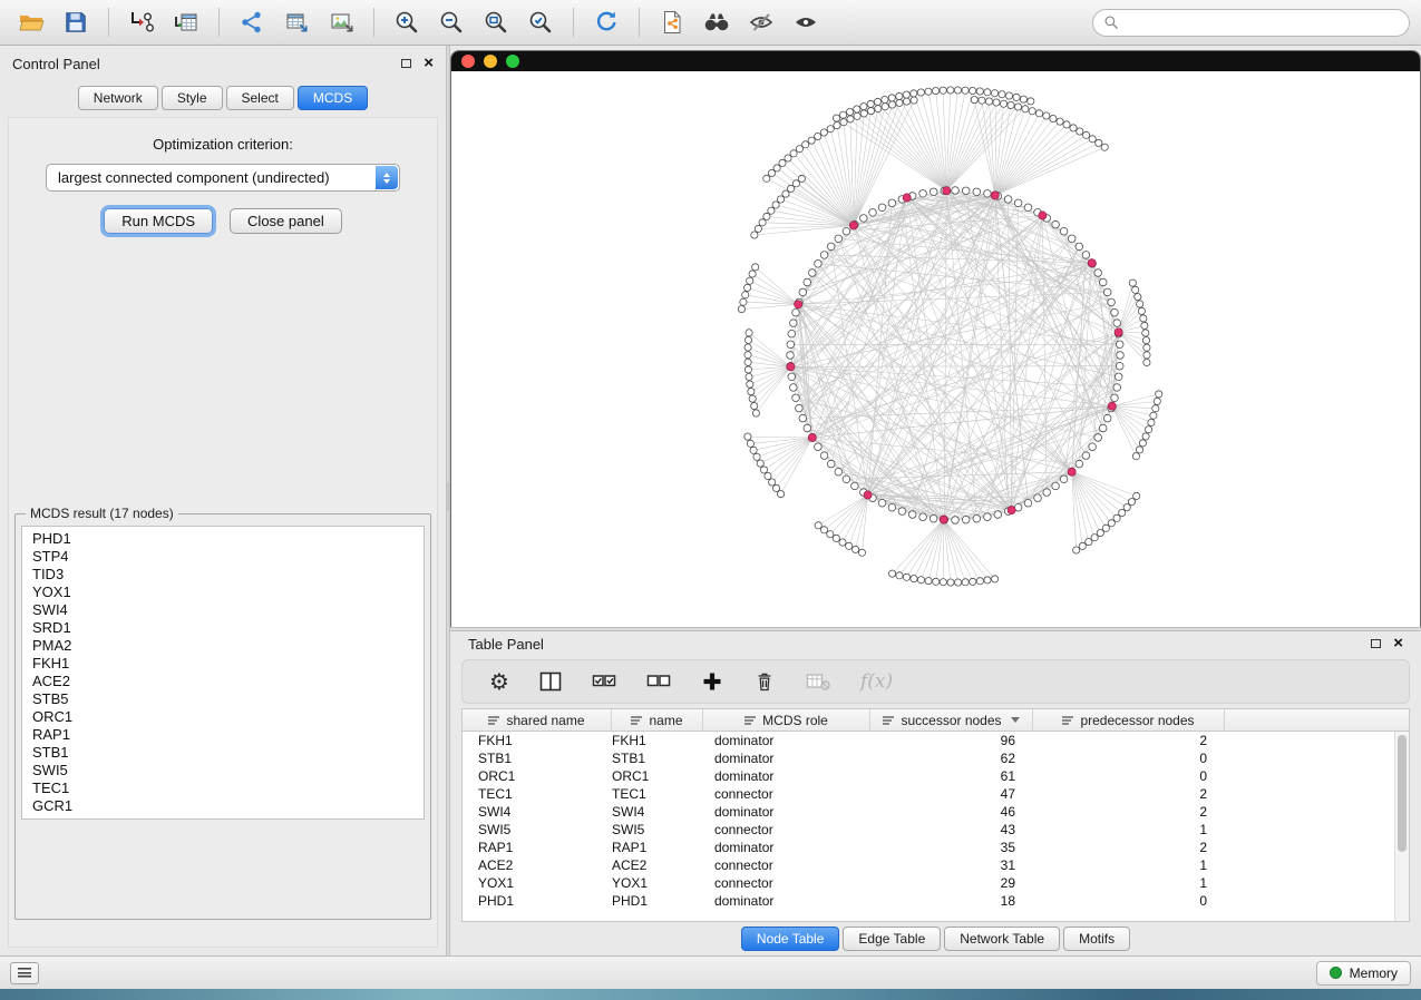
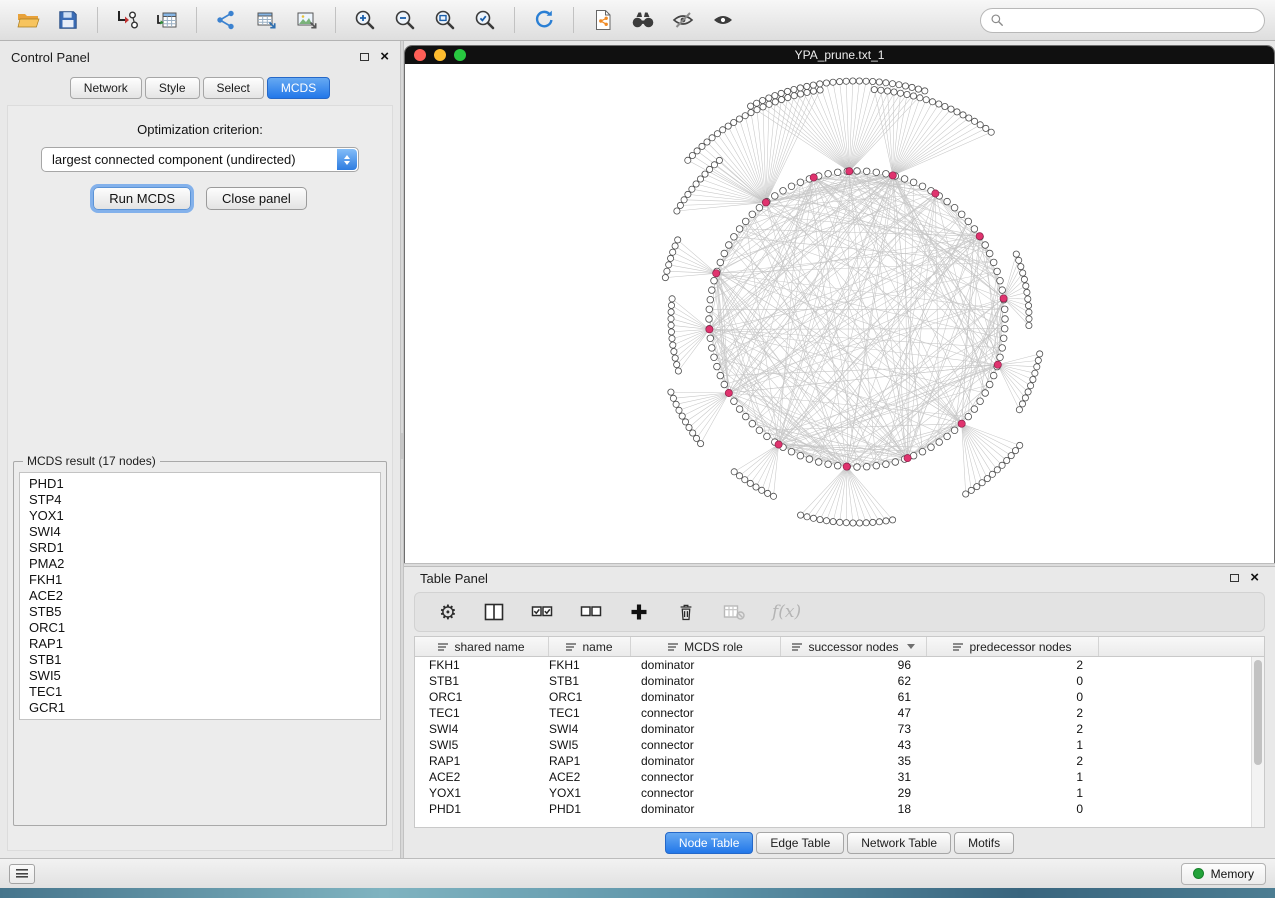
  Control Panel
  ×
  Network
  Style
  Select
  MCDS
  Optimization criterion:
  largest connected component (undirected)
  Run MCDS
  Close panel
  MCDS result (17 nodes)
  PHD1
  STP4
- TID3
  YOX1
  SWI4
  SRD1
  PMA2
  FKH1
  ACE2
  STB5
  ORC1
  RAP1
  STB1
  SWI5
  TEC1
  GCR1
+ YPA_prune.txt_1
  Table Panel
  ×
  ⚙
  f(x)
  shared name
  name
  MCDS role
  successor nodes
  predecessor nodes
  FKH1
  FKH1
  dominator
  96
  2
  STB1
  STB1
  dominator
  62
  0
  ORC1
  ORC1
  dominator
  61
  0
  TEC1
  TEC1
  connector
  47
  2
  SWI4
  SWI4
  dominator
- 46
+ 73
  2
  SWI5
  SWI5
  connector
  43
  1
  RAP1
  RAP1
  dominator
  35
  2
  ACE2
  ACE2
  connector
  31
  1
  YOX1
  YOX1
  connector
  29
  1
  PHD1
  PHD1
  dominator
  18
  0
  Node Table
  Edge Table
  Network Table
  Motifs
  Memory
